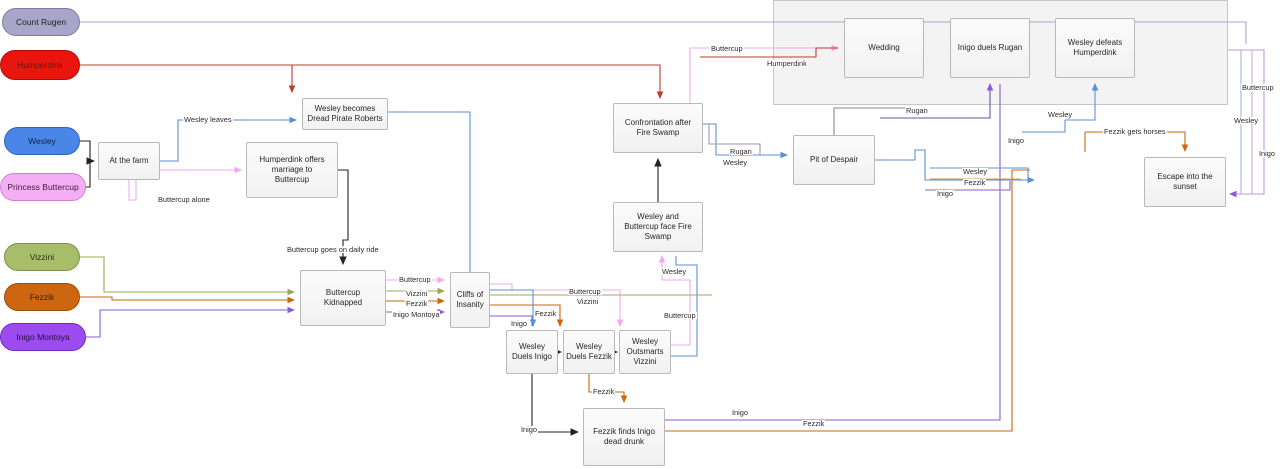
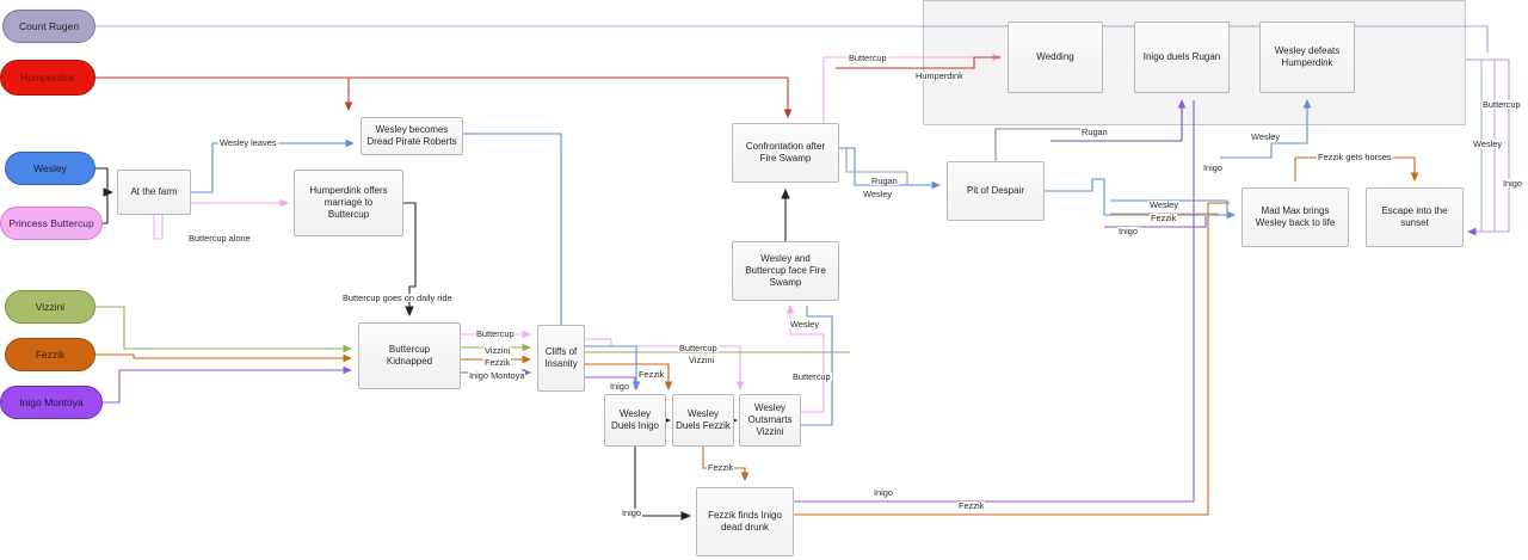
  Count Rugen
  Humperdink
  Wesley
  Princess Buttercup
  Vizzini
  Fezzik
  Inigo Montoya
  At the farm
  Wesley becomes
  Dread Pirate Roberts
  Humperdink offers
  marriage to
  Buttercup
  Buttercup
  Kidnapped
  Cliffs of
  Insanity
  Wesley
  Duels Inigo
  Wesley
  Duels Fezzik
  Wesley
  Outsmarts
  Vizzini
  Fezzik finds Inigo
  dead drunk
  Wesley and
  Buttercup face Fire
  Swamp
  Confrontation after
  Fire Swamp
  Pit of Despair
  Wedding
  Inigo duels Rugan
  Wesley defeats
  Humperdink
+ Mad Max brings
+ Wesley back to life
  Escape into the
  sunset
  Wesley leaves
  Buttercup alone
  Buttercup goes on daily ride
  Buttercup
  Vizzini
  Fezzik
  Inigo Montoya
  Buttercup
  Vizzini
  Fezzik
  Inigo
  Wesley
  Buttercup
  Fezzik
  Inigo
  Inigo
  Fezzik
  Rugan
  Wesley
  Buttercup
  Humperdink
  Rugan
  Wesley
  Inigo
  Fezzik gets horses
  Wesley
  Fezzik
  Inigo
  Buttercup
  Wesley
  Inigo
